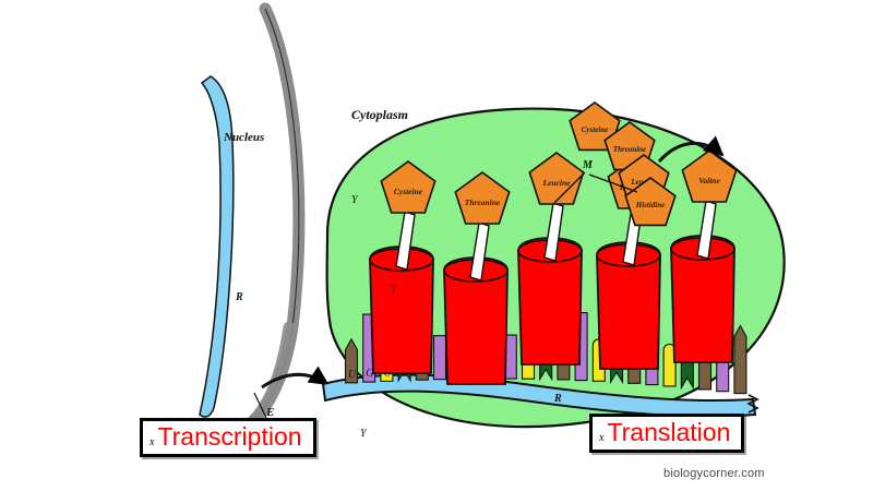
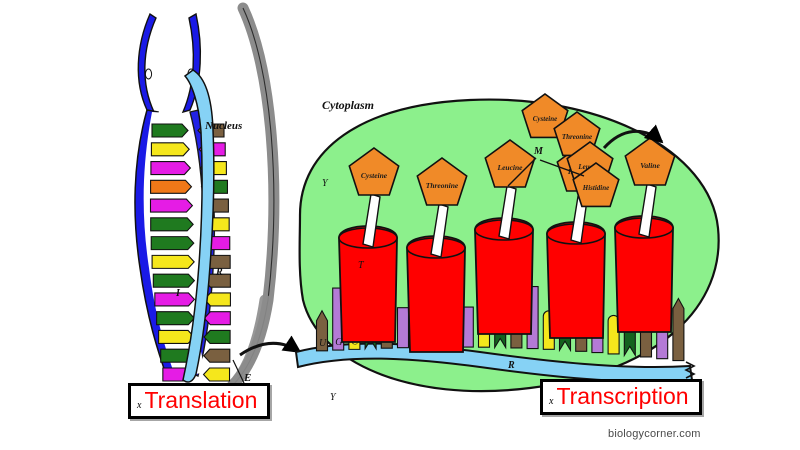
+ I
  R
  R
  U
  G
  Cysteine
  Threonine
  Leucine
  Valine
  T
  Cysteine
  Threonine
  Histidine
  M
  Y
  Y
  Nucleus
  Cytoplasm
  E
  x
- Transcription
+ Translation
  x
- Translation
+ Transcription
  biologycorner.com
